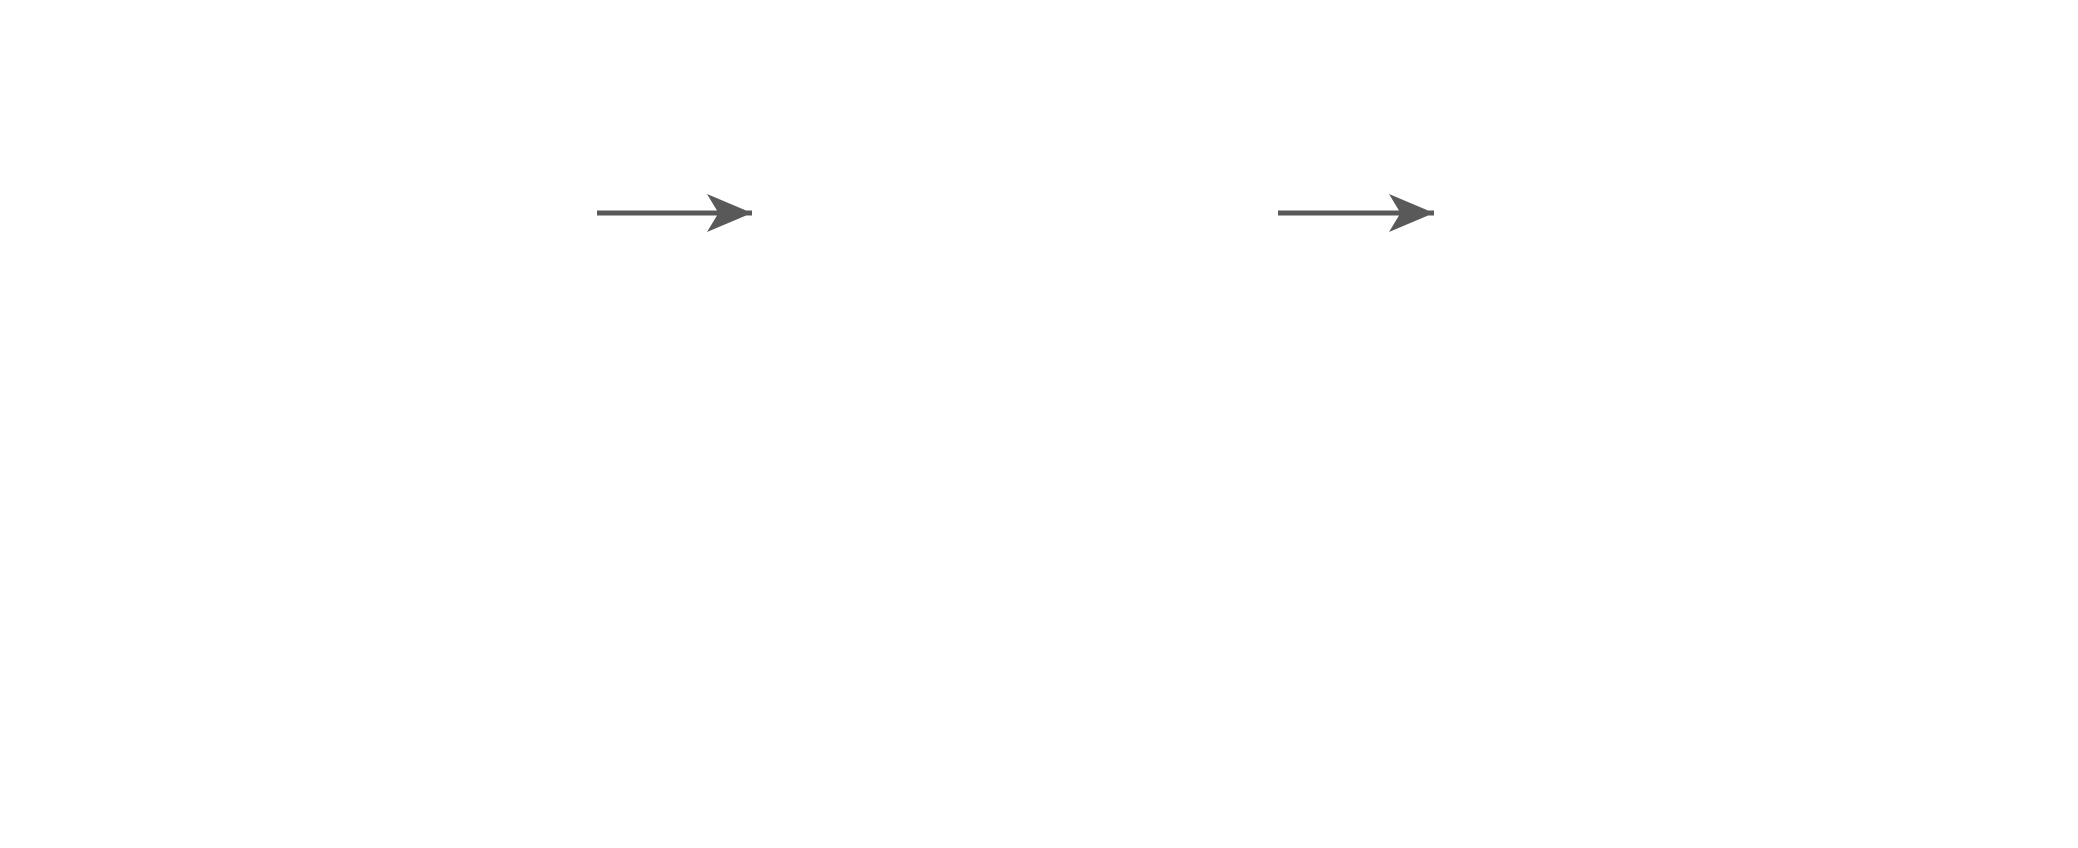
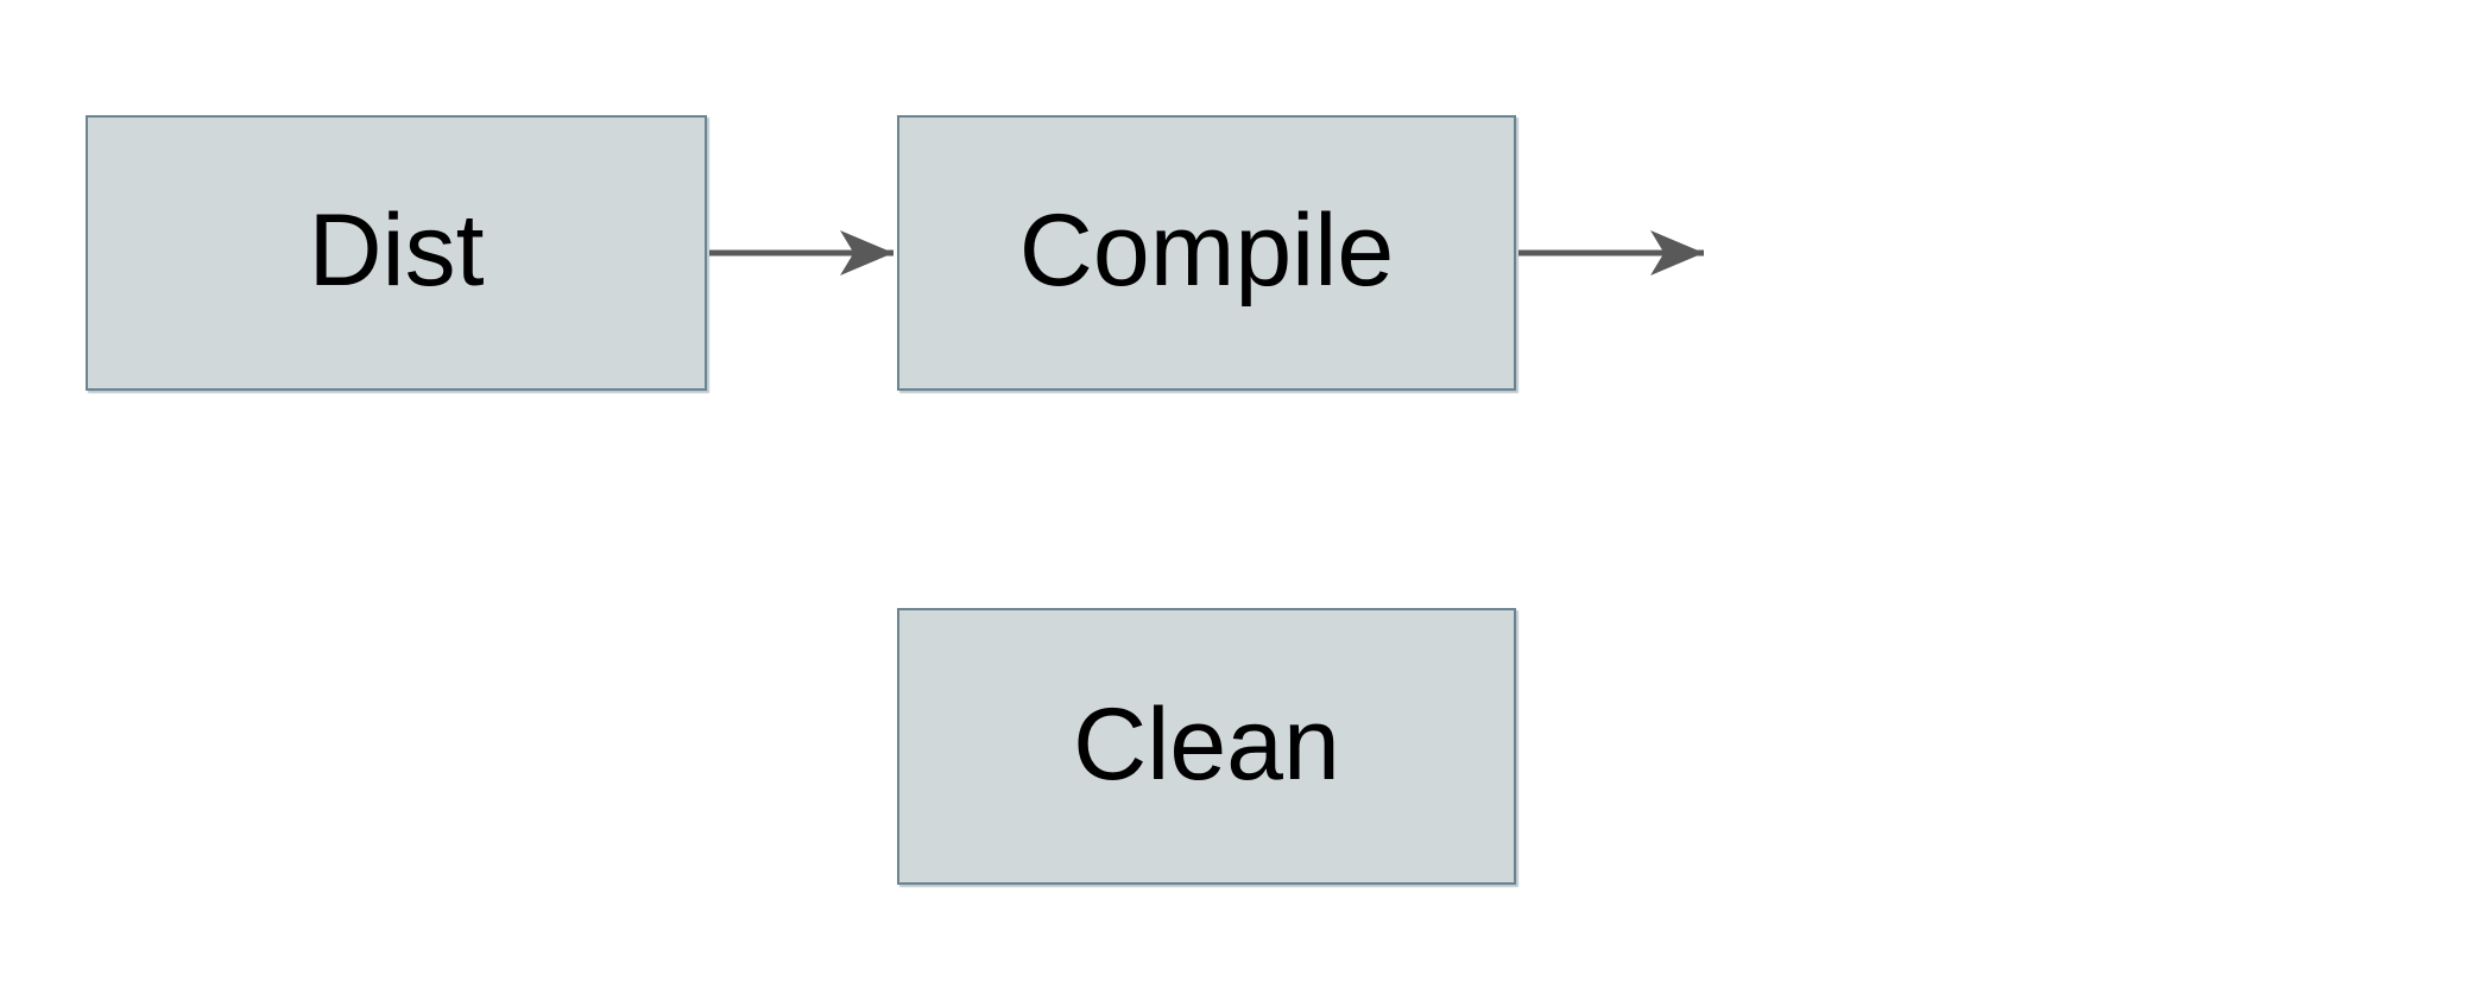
+ Dist
+ Compile
+ Clean
